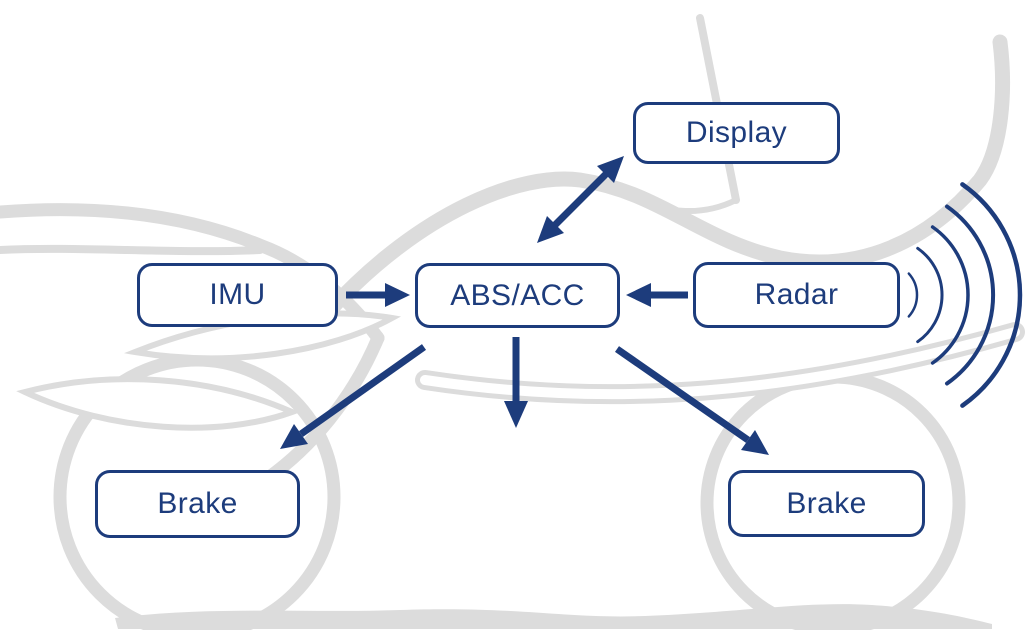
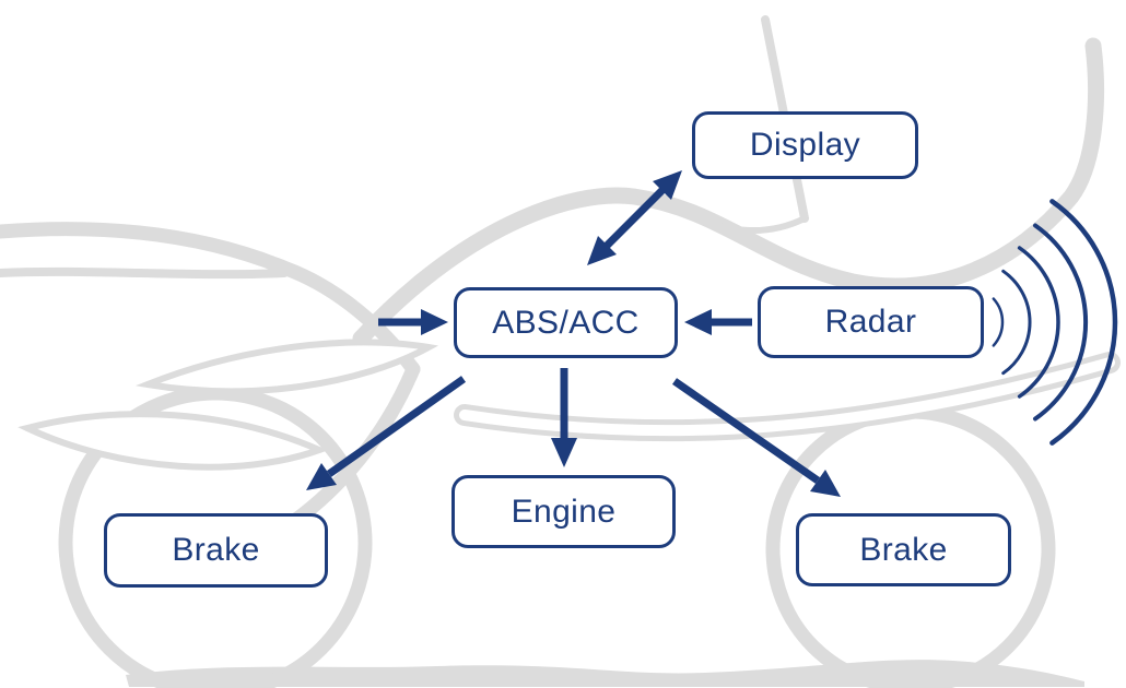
  Display
- IMU
  ABS/ACC
  Radar
  Brake
+ Engine
  Brake
